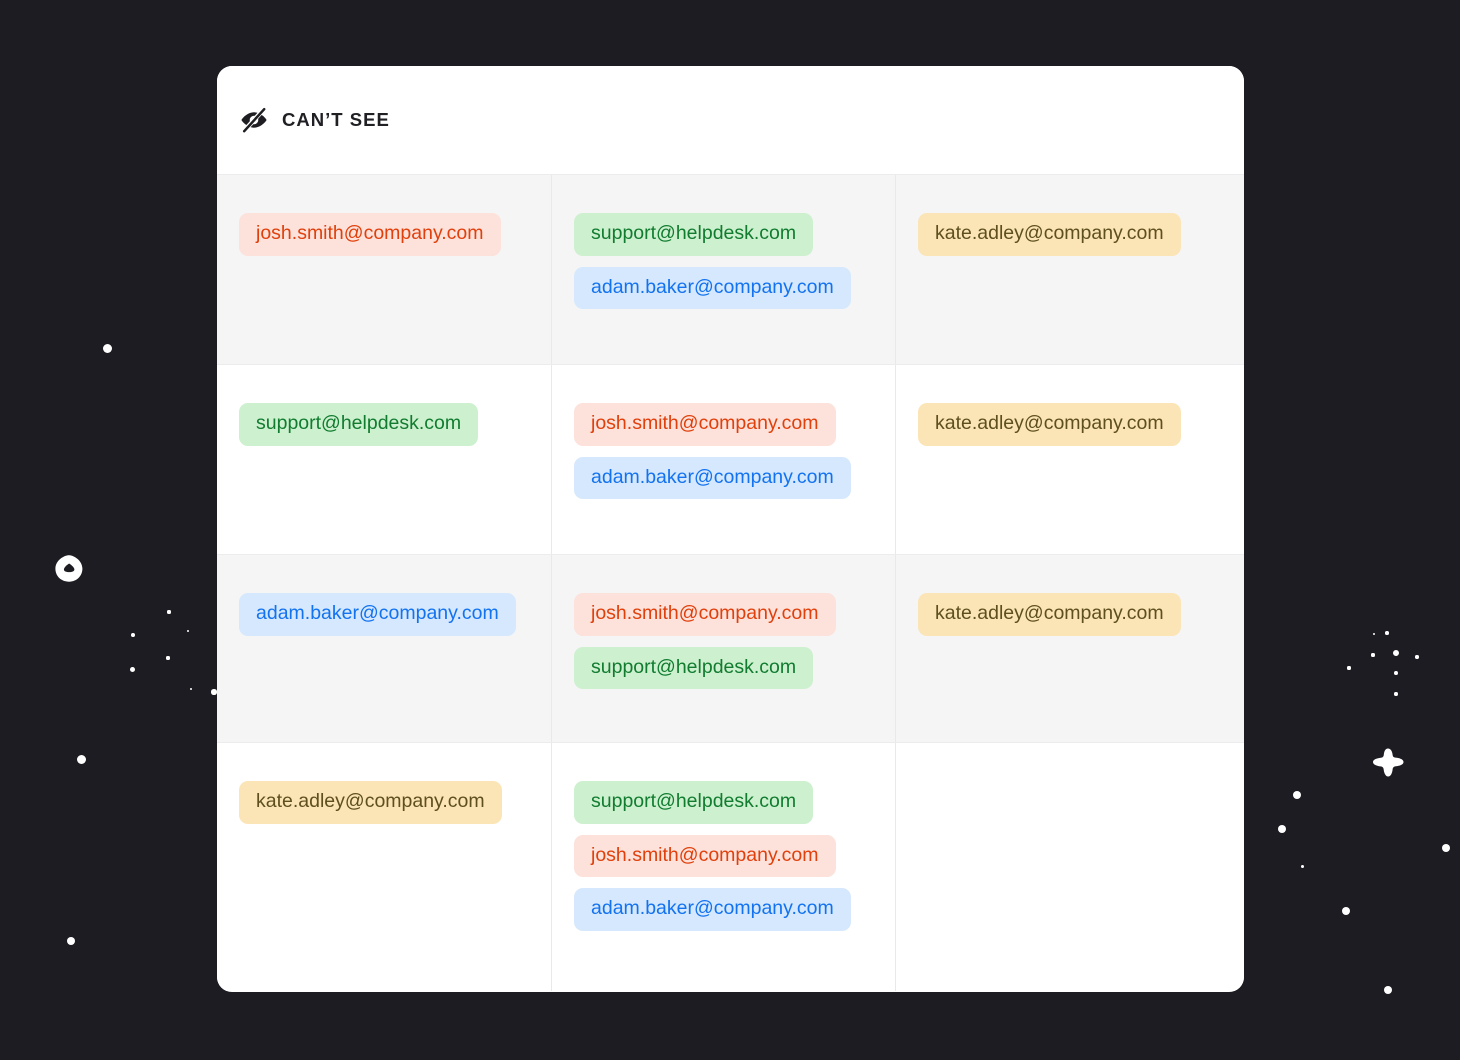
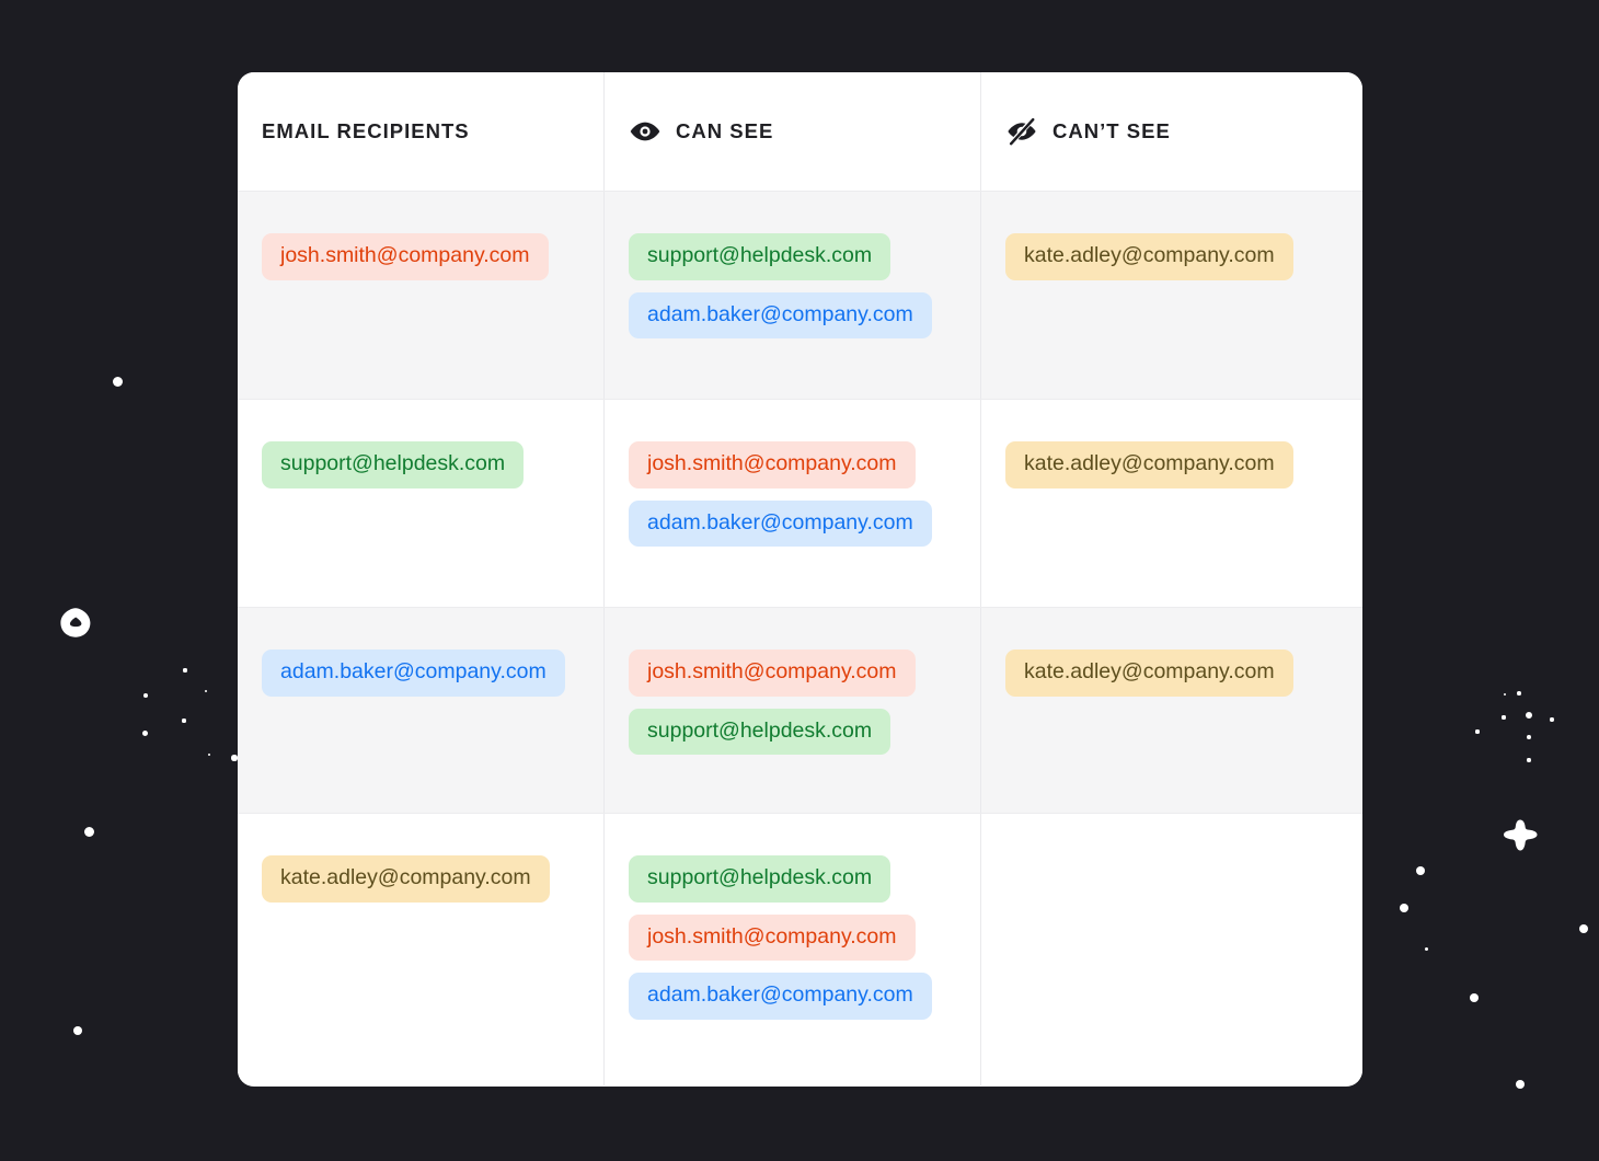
+ EMAIL RECIPIENTS
+ CAN SEE
  CAN’T SEE
  josh.smith@company.com
  support@helpdesk.com
  adam.baker@company.com
  kate.adley@company.com
  support@helpdesk.com
  josh.smith@company.com
  adam.baker@company.com
  kate.adley@company.com
  adam.baker@company.com
  josh.smith@company.com
  support@helpdesk.com
  kate.adley@company.com
  kate.adley@company.com
  support@helpdesk.com
  josh.smith@company.com
  adam.baker@company.com
